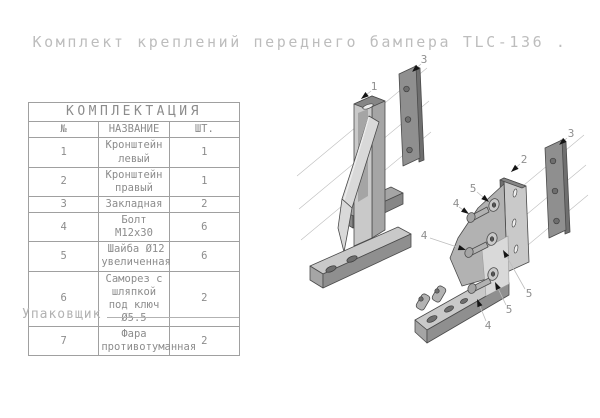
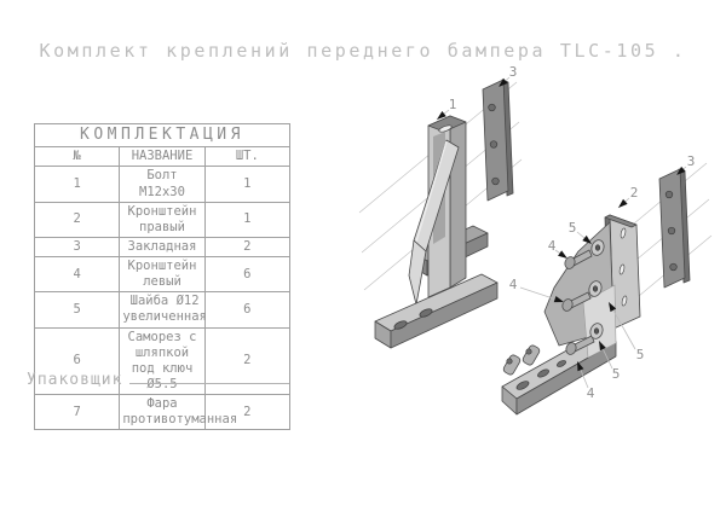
- Комплект креплений переднего бампера TLC-136 .
+ Комплект креплений переднего бампера TLC-105 .
  КОМПЛЕКТАЦИЯ
  №	НАЗВАНИЕ	ШТ.
- 1	Кронштейн левый	1
+ 1	Болт М12х30	1
  2	Кронштейн правый	1
  3	Закладная	2
- 4	Болт М12х30	6
+ 4	Кронштейн левый	6
  5	Шайба Ø12 увеличенная	6
  6	Саморез с шляпкой под ключ Ø5.5	2
  7	Фара противотума	2
  Упаковщик
  1
  3
  2
  3
  5
  4
  4
  5
  5
  4
